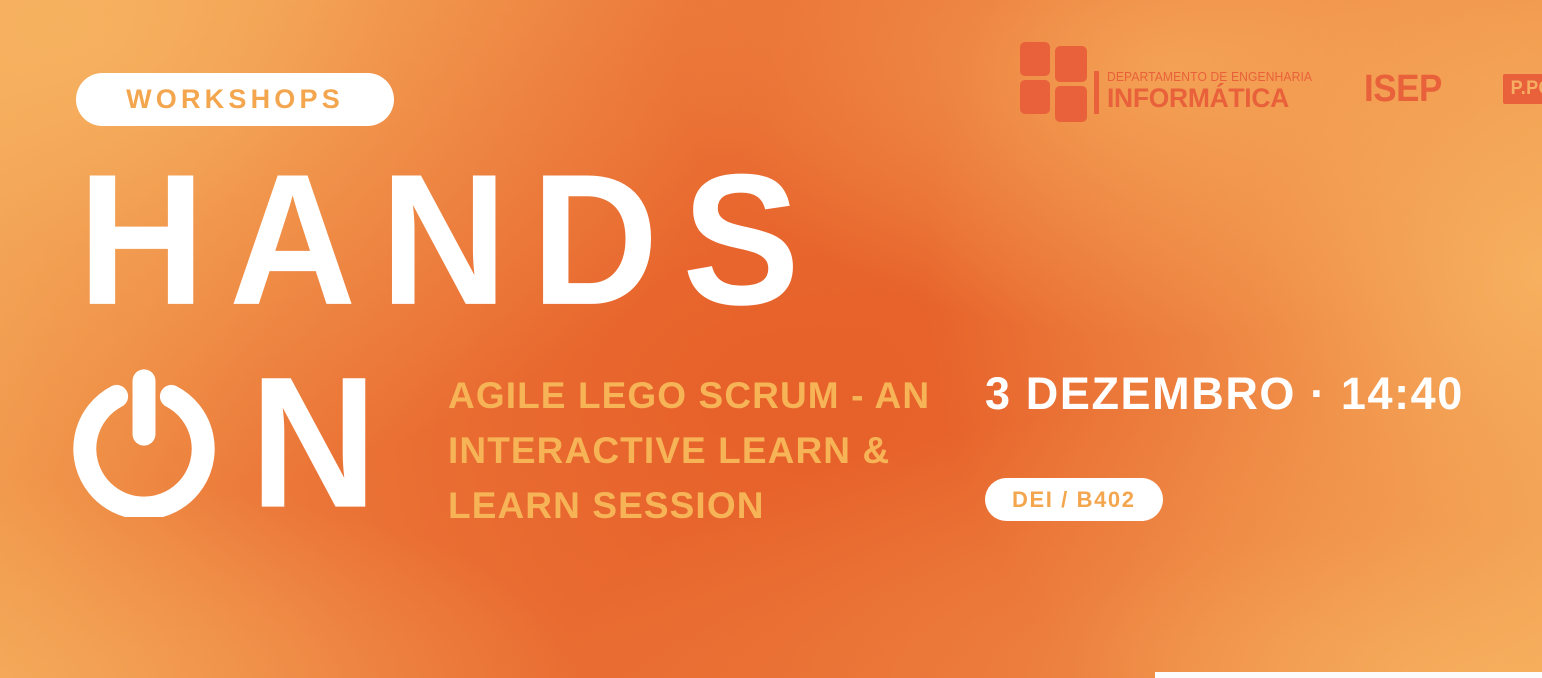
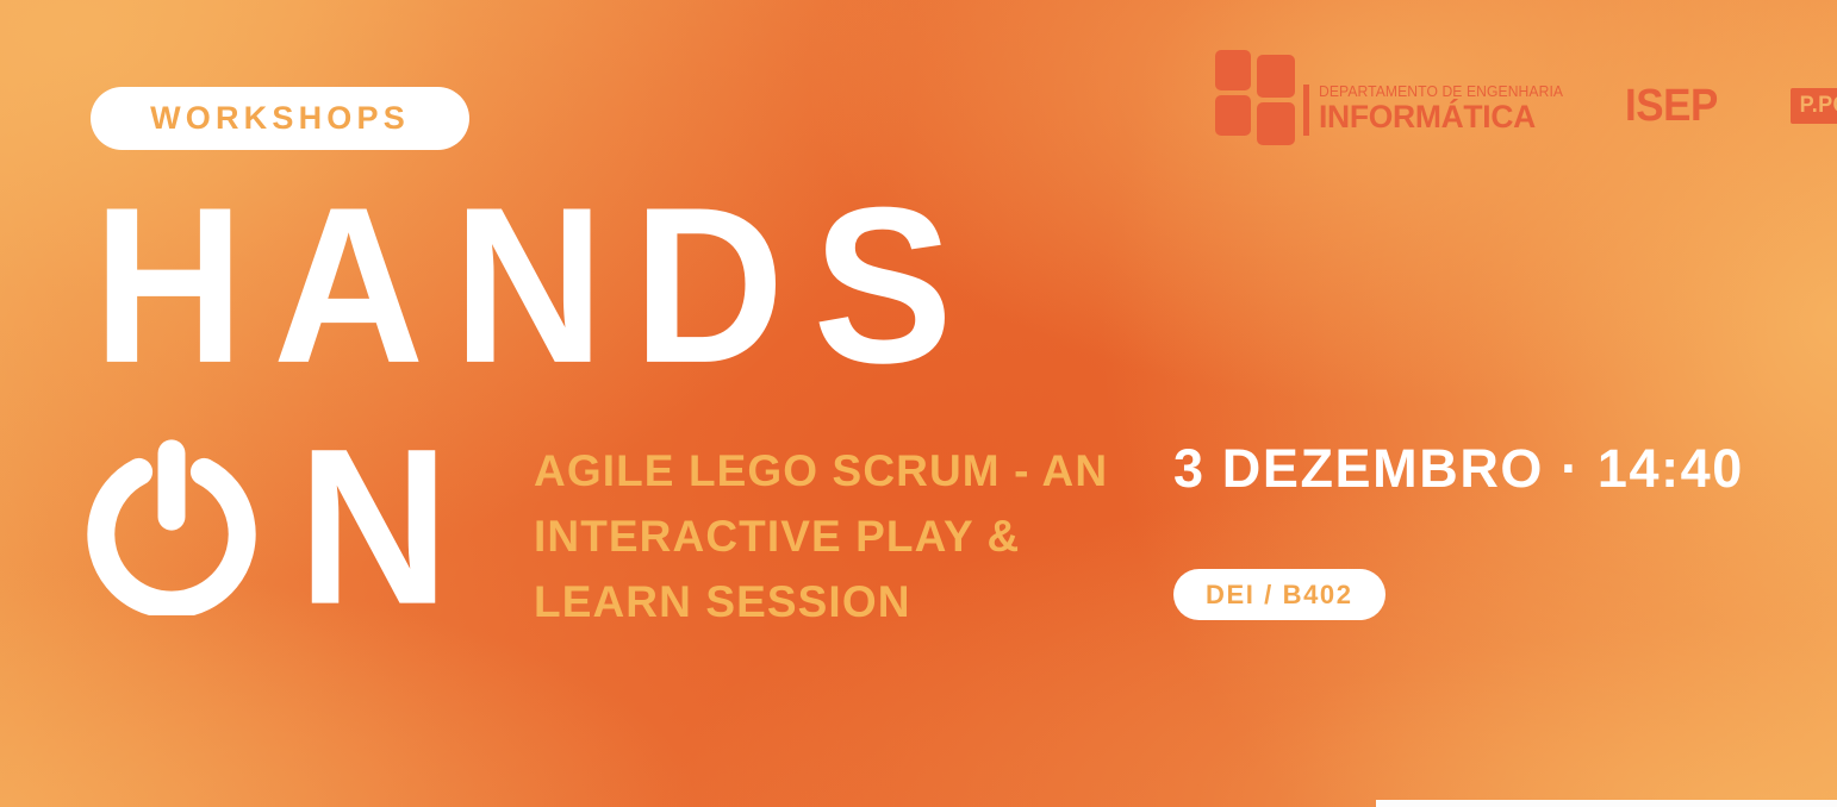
  WORKSHOPS
  HANDS
  N
- AGILE LEGO SCRUM - AN INTERACTIVE LEARN & LEARN SESSION
+ AGILE LEGO SCRUM - AN INTERACTIVE PLAY & LEARN SESSION
  3 DEZEMBRO · 14:40
  DEI / B402
  DEPARTAMENTO DE ENGENHARIA
  INFORMÁTICA
  ISEP
